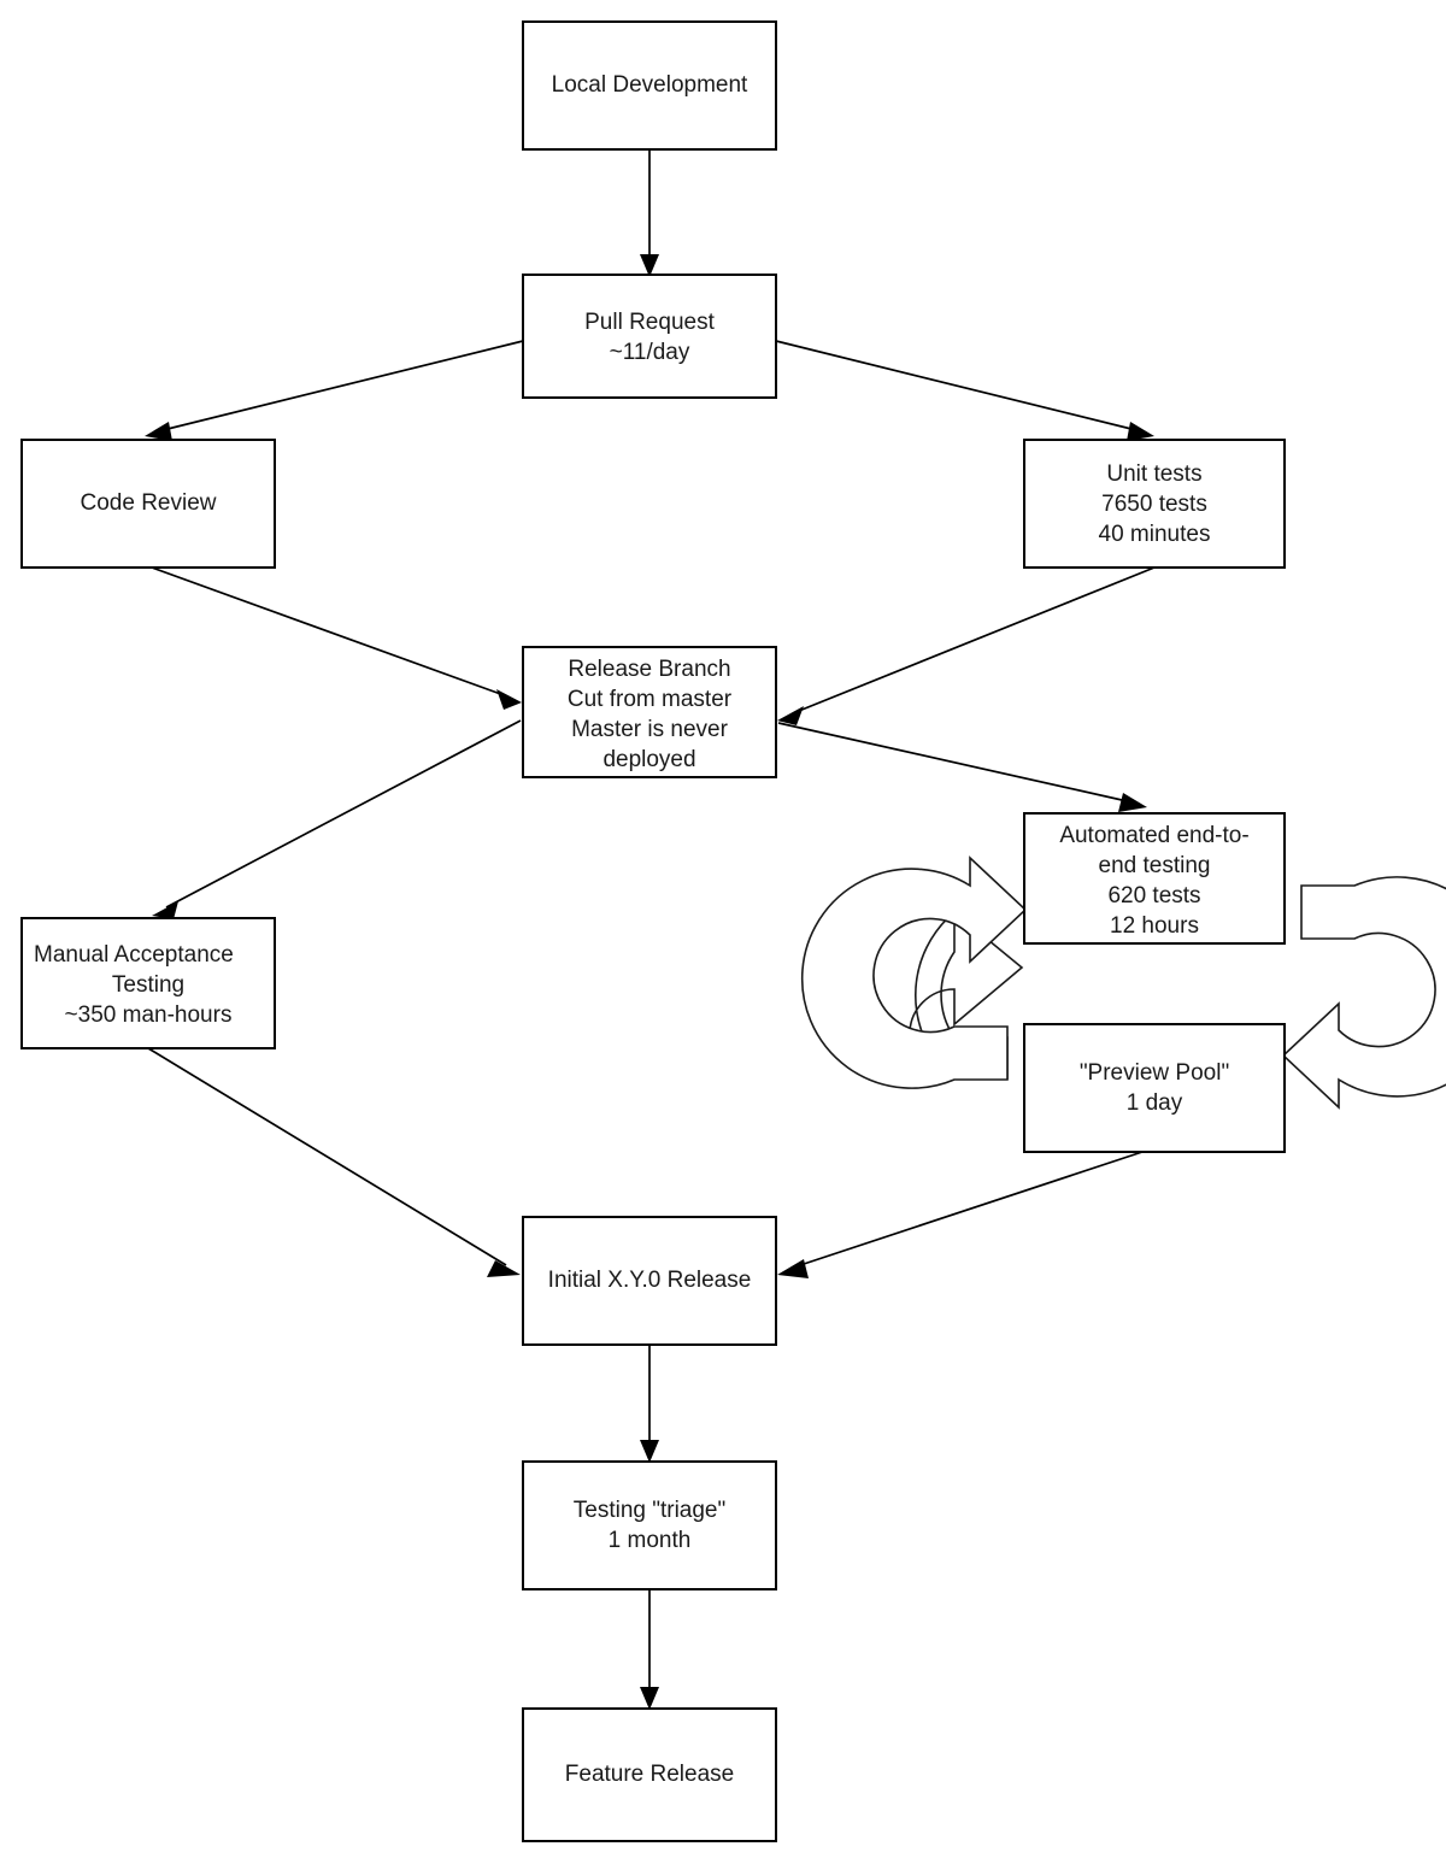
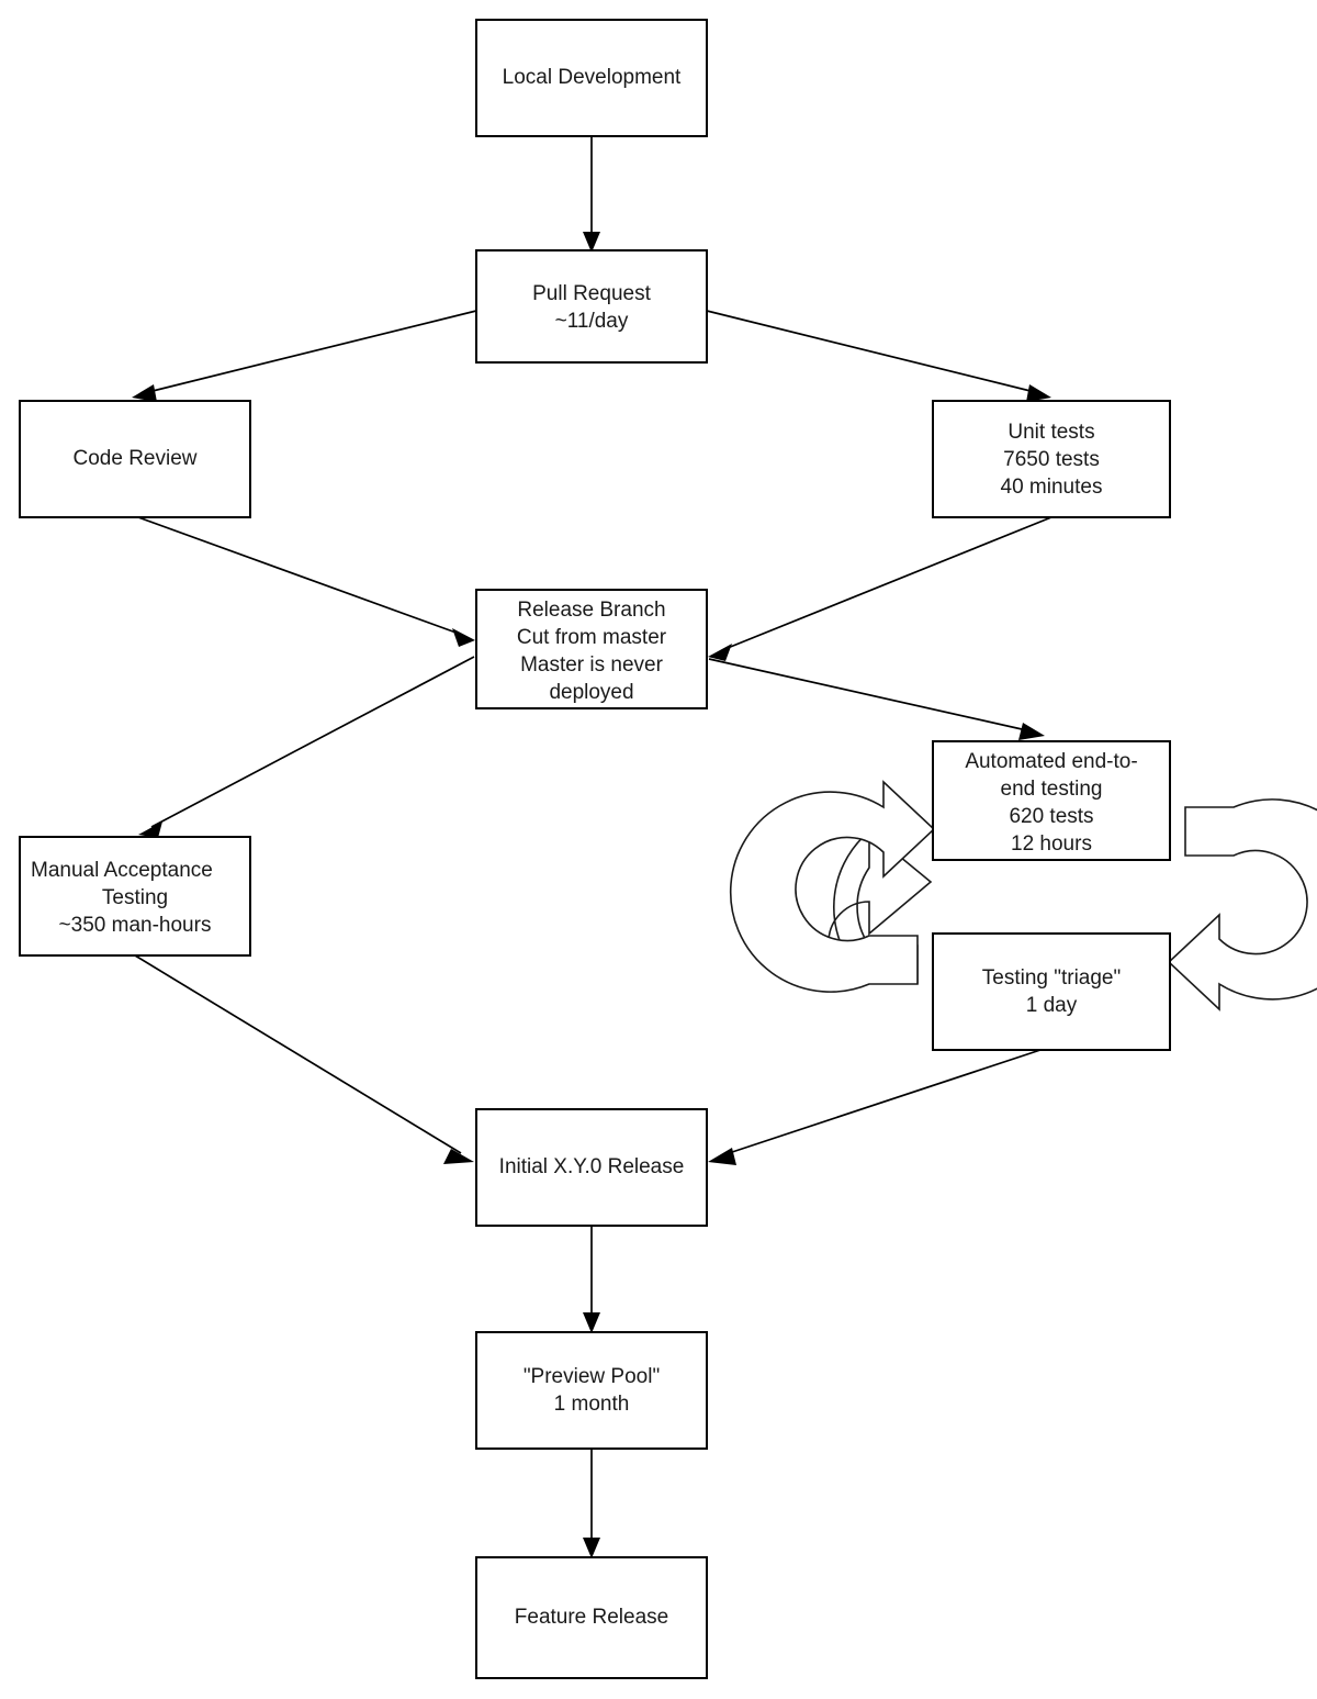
  Local Development
  Pull Request
  ~11/day
  Code Review
  Unit tests
  7650 tests
  40 minutes
  Release Branch
  Cut from master
  Master is never
  deployed
  Automated end-to-
  end testing
  620 tests
  12 hours
- "Preview Pool"
+ Testing "triage"
  1 day
  Manual Acceptance
  Testing
  ~350 man-hours
  Initial X.Y.0 Release
- Testing "triage"
+ "Preview Pool"
  1 month
  Feature Release
